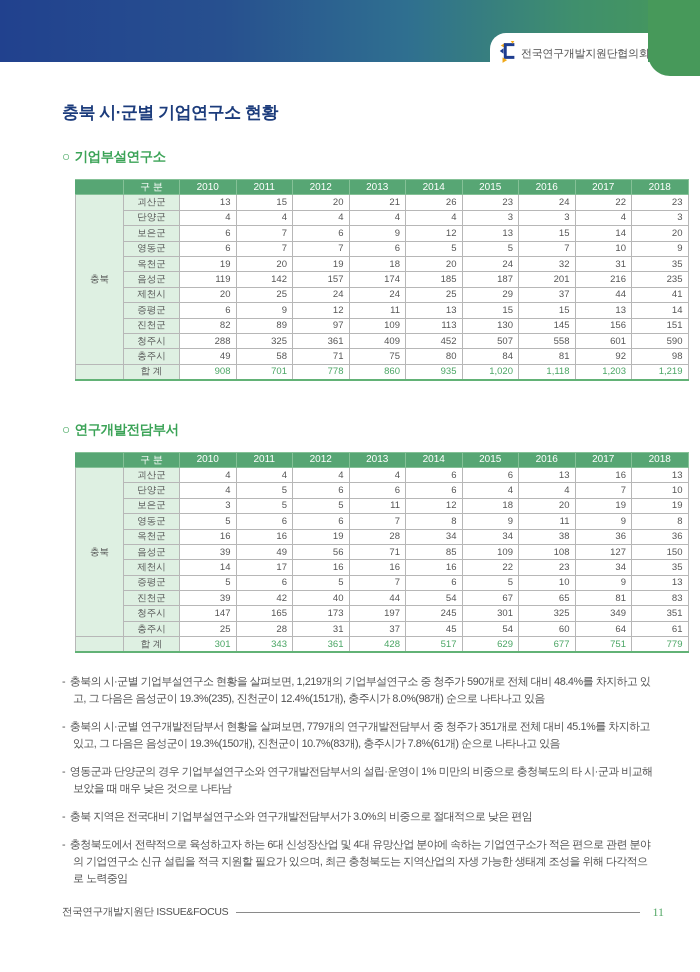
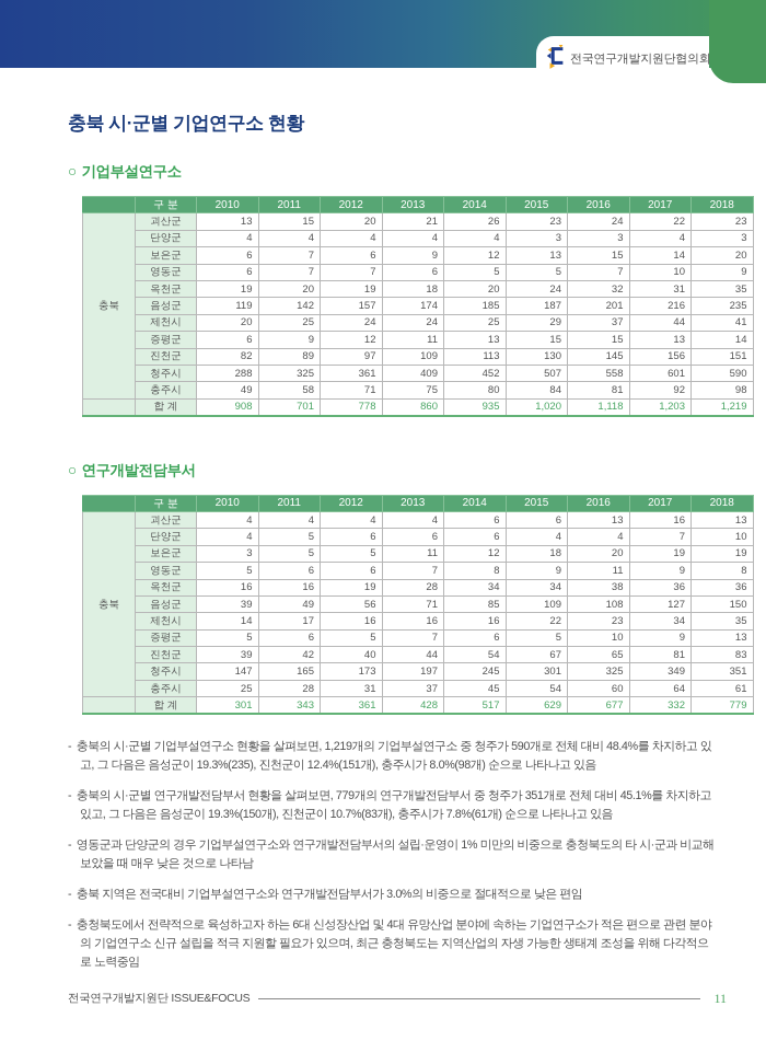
  전국연구개발지원단협의회
  충북 시·군별 기업연구소 현황
  ○ 기업부설연구소
  	구 분	2010	2011	2012	2013	2014	2015	2016	2017	2018
  충북	괴산군	13	15	20	21	26	23	24	22	23
  단양군	4	4	4	4	4	3	3	4	3
  보은군	6	7	6	9	12	13	15	14	20
  영동군	6	7	7	6	5	5	7	10	9
  옥천군	19	20	19	18	20	24	32	31	35
  음성군	119	142	157	174	185	187	201	216	235
  제천시	20	25	24	24	25	29	37	44	41
  증평군	6	9	12	11	13	15	15	13	14
  진천군	82	89	97	109	113	130	145	156	151
  청주시	288	325	361	409	452	507	558	601	590
  충주시	49	58	71	75	80	84	81	92	98
  	합 계	908	701	778	860	935	1,020	1,118	1,203	1,219
  ○ 연구개발전담부서
  	구 분	2010	2011	2012	2013	2014	2015	2016	2017	2018
  충북	괴산군	4	4	4	4	6	6	13	16	13
  단양군	4	5	6	6	6	4	4	7	10
  보은군	3	5	5	11	12	18	20	19	19
  영동군	5	6	6	7	8	9	11	9	8
  옥천군	16	16	19	28	34	34	38	36	36
  음성군	39	49	56	71	85	109	108	127	150
  제천시	14	17	16	16	16	22	23	34	35
  증평군	5	6	5	7	6	5	10	9	13
  진천군	39	42	40	44	54	67	65	81	83
  청주시	147	165	173	197	245	301	325	349	351
  충주시	25	28	31	37	45	54	60	64	61
- 	합 계	301	343	361	428	517	629	677	751	779
+ 	합 계	301	343	361	428	517	629	677	332	779
  - 충북의 시·군별 기업부설연구소 현황을 살펴보면, 1,219개의 기업부설연구소 중 청주가 590개로 전체 대비 48.4%를 차지하고 있고, 그 다음은 음성군이 19.3%(235), 진천군이 12.4%(151개), 충주시가 8.0%(98개) 순으로 나타나고 있음
  - 충북의 시·군별 연구개발전담부서 현황을 살펴보면, 779개의 연구개발전담부서 중 청주가 351개로 전체 대비 45.1%를 차지하고 있고, 그 다음은 음성군이 19.3%(150개), 진천군이 10.7%(83개), 충주시가 7.8%(61개) 순으로 나타나고 있음
  - 영동군과 단양군의 경우 기업부설연구소와 연구개발전담부서의 설립·운영이 1% 미만의 비중으로 충청북도의 타 시·군과 비교해 보았을 때 매우 낮은 것으로 나타남
  - 충북 지역은 전국대비 기업부설연구소와 연구개발전담부서가 3.0%의 비중으로 절대적으로 낮은 편임
  - 충청북도에서 전략적으로 육성하고자 하는 6대 신성장산업 및 4대 유망산업 분야에 속하는 기업연구소가 적은 편으로 관련 분야의 기업연구소 신규 설립을 적극 지원할 필요가 있으며, 최근 충청북도는 지역산업의 자생 가능한 생태계 조성을 위해 다각적으로 노력중임
  전국연구개발지원단 ISSUE&FOCUS
  11
